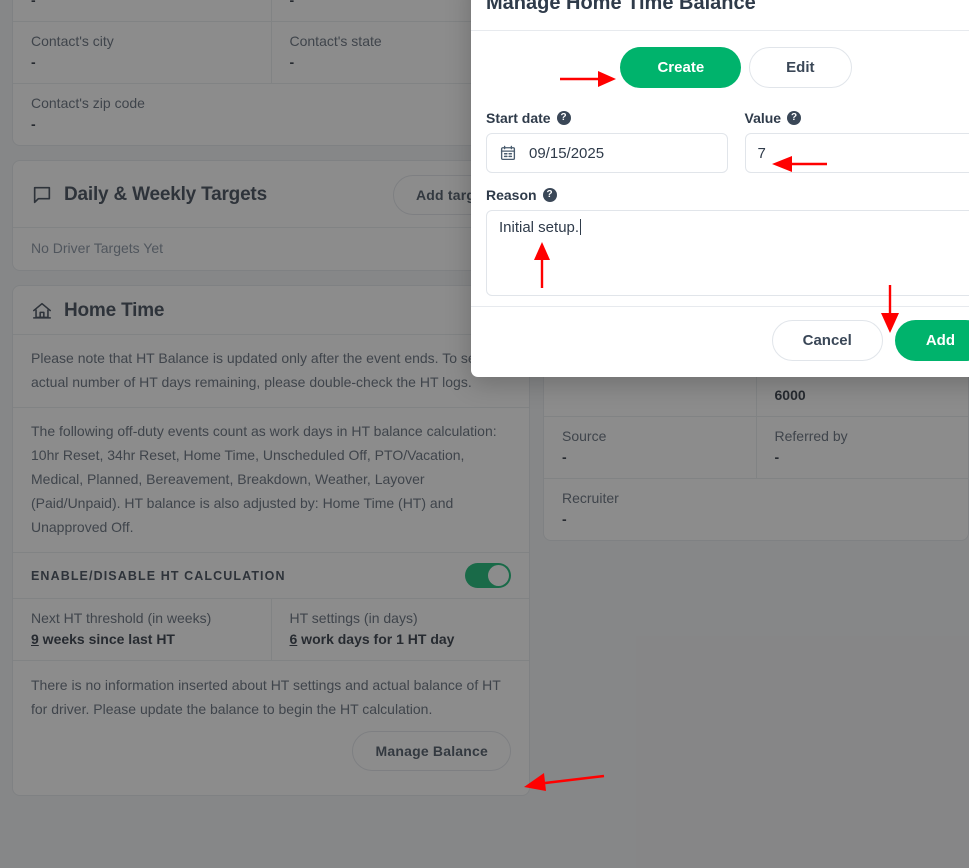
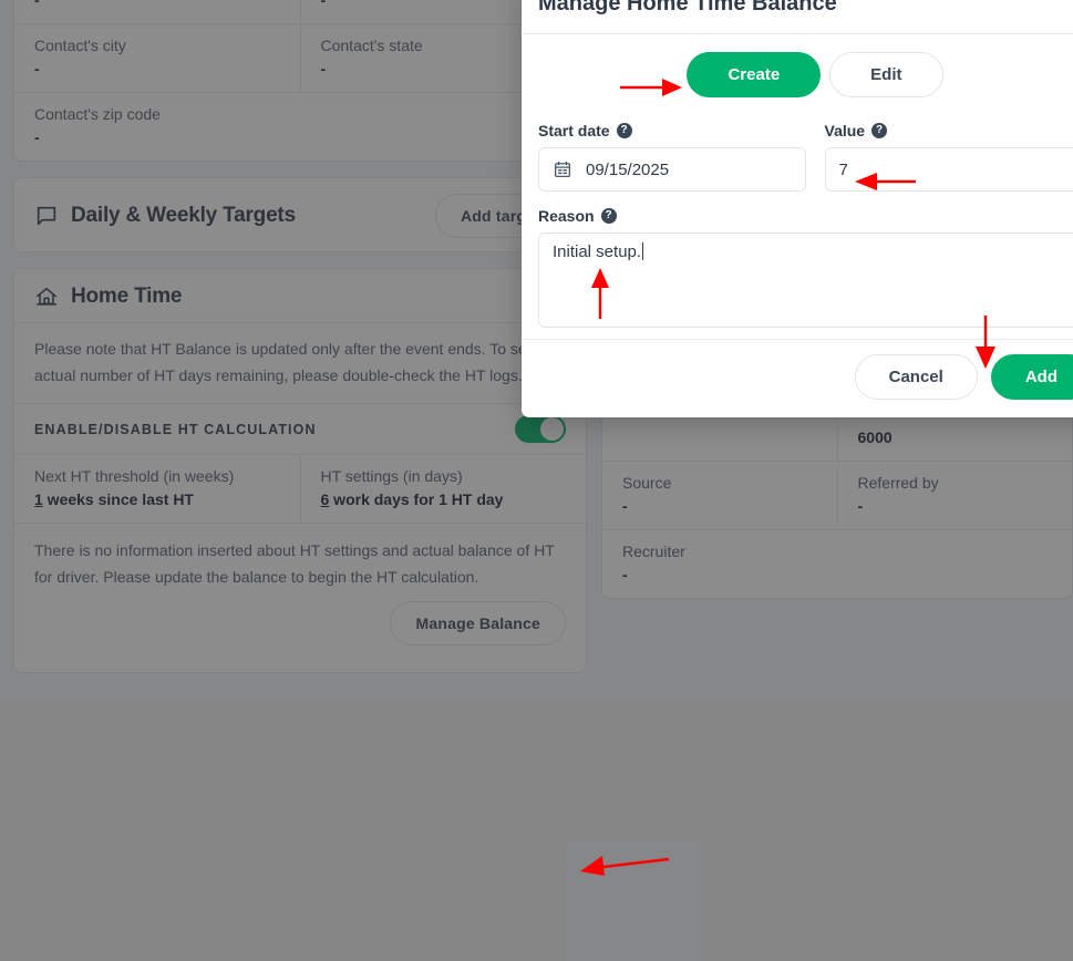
  -
  -
  Contact's city
  -
  Contact's state
  -
  Contact's zip code
  -
  Daily & Weekly Targets
- No Driver Targets Yet
  Home Time
  Please note that HT Balance is updated only after the event ends. To s actual number of HT days remaining, please double-check the HT logs.
- The following off-duty events count as work days in HT balance calculation: 10hr Reset, 34hr Reset, Home Time, Unscheduled Off, PTO/Vacation, Medical, Planned, Bereavement, Breakdown, Weather, Layover (Paid/Unpaid). HT balance is also adjusted by: Home Time (HT) and Unapproved Off.
  ENABLE/DISABLE HT CALCULATION
  Next HT threshold (in weeks)
- 9 weeks since last HT
+ 1 weeks since last HT
  HT settings (in days)
  6 work days for 1 HT day
  There is no information inserted about HT settings and actual balance of HT for driver. Please update the balance to begin the HT calculation.
  Manage Balance
  6000
  Source
  -
  Referred by
  -
  Recruiter
  -
  Manage Home Time Balance
  Create
  Edit
  Start date
  ?
  09/15/2025
  Value
  ?
  7
  Reason
  ?
  Initial setup.
  Cancel
  Add
